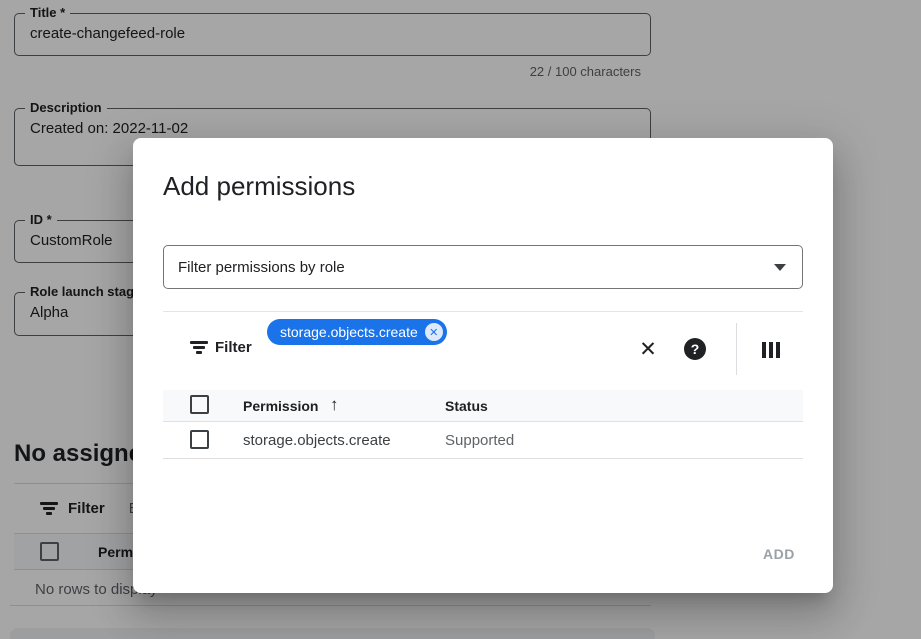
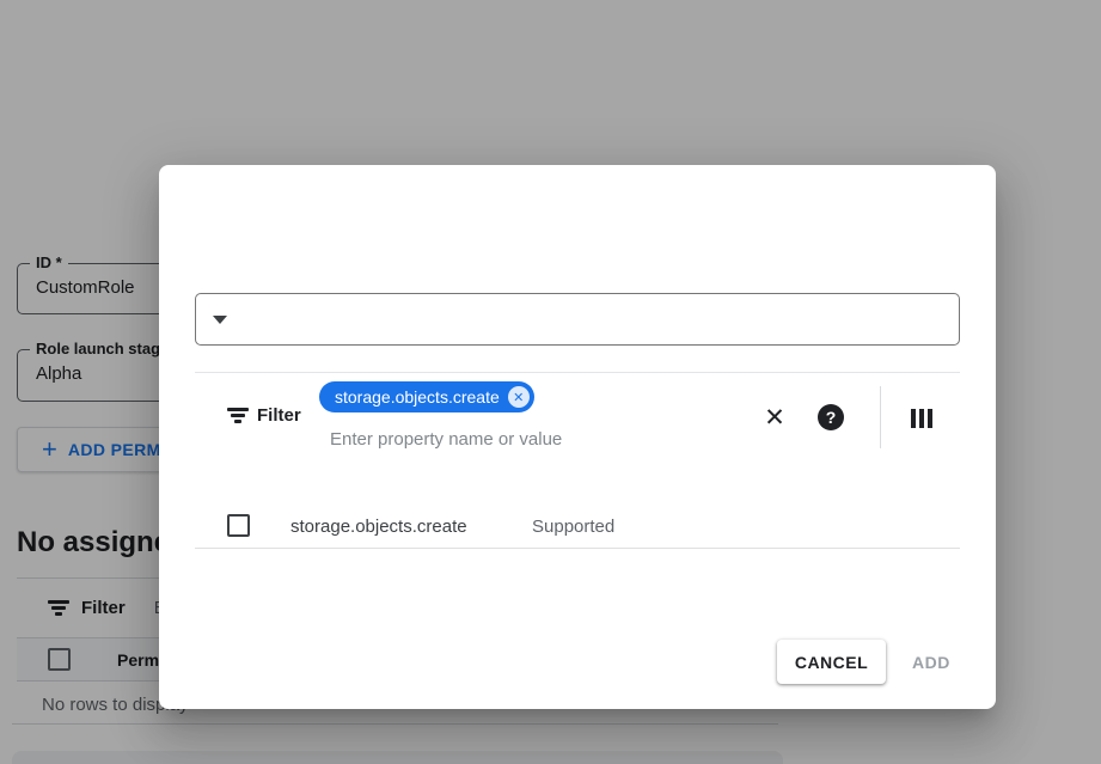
- Title *
- create-changefeed-role
- 22 / 100 characters
- Description
- Created on: 2022-11-02
  ID *
  CustomRole
  Role launch stag
  Alpha
+ +
+ ADD PERM
  No assign
  Filter
  Perm
  No rows to dis
- Add permissions
- Filter permissions by role
  Filter
  storage.objects.create
  ✕
+ Enter property name or value
  ✕
  ?
- Permission
- ↑
- Status
  storage.objects.create
  Supported
+ CANCEL
  ADD
